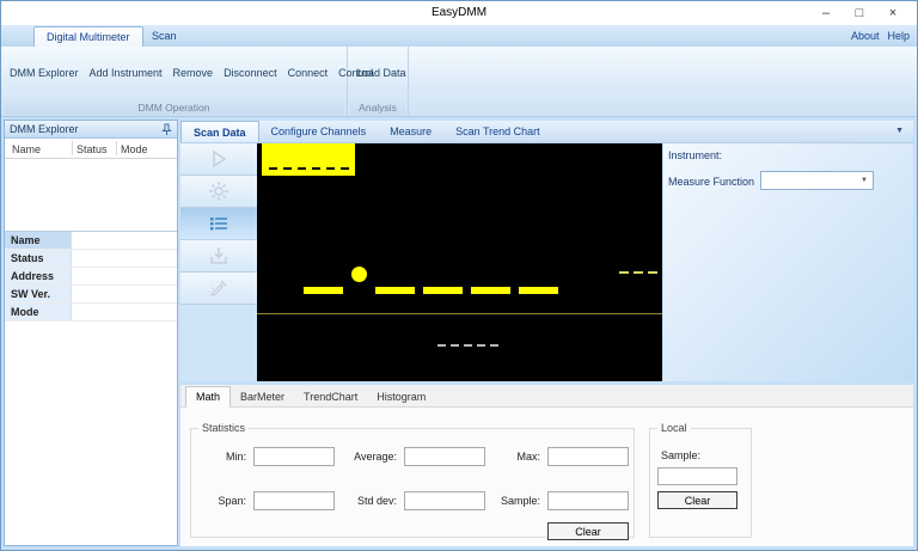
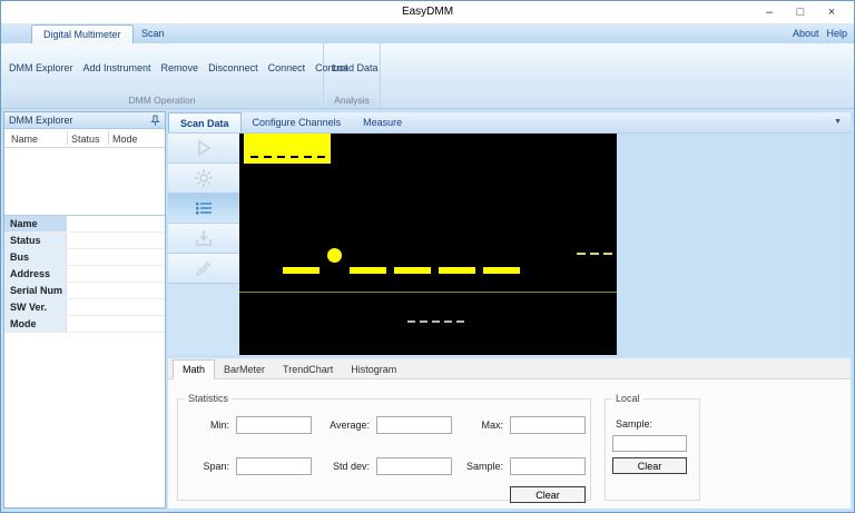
  EasyDMM
  –
  □
  ×
  Digital Multimeter
  Scan
  About
  Help
  DMM Explorer
  Add Instrument
  Remove
  Disconnect
  Connect
  Control
  DMM Operation
  Load Data
  Analysis
  DMM Explorer
  Name
  Status
  Mode
  Name
  Status
+ Bus
  Address
+ Serial Num
  SW Ver.
  Mode
  Scan Data
  Configure Channels
  Measure
- Scan Trend Chart
- Instrument:
- Measure Function
  Math
  BarMeter
  TrendChart
  Histogram
  Statistics
  Min:
  Average:
  Max:
  Span:
  Std dev:
  Sample:
  Clear
  Local
  Sample:
  Clear
